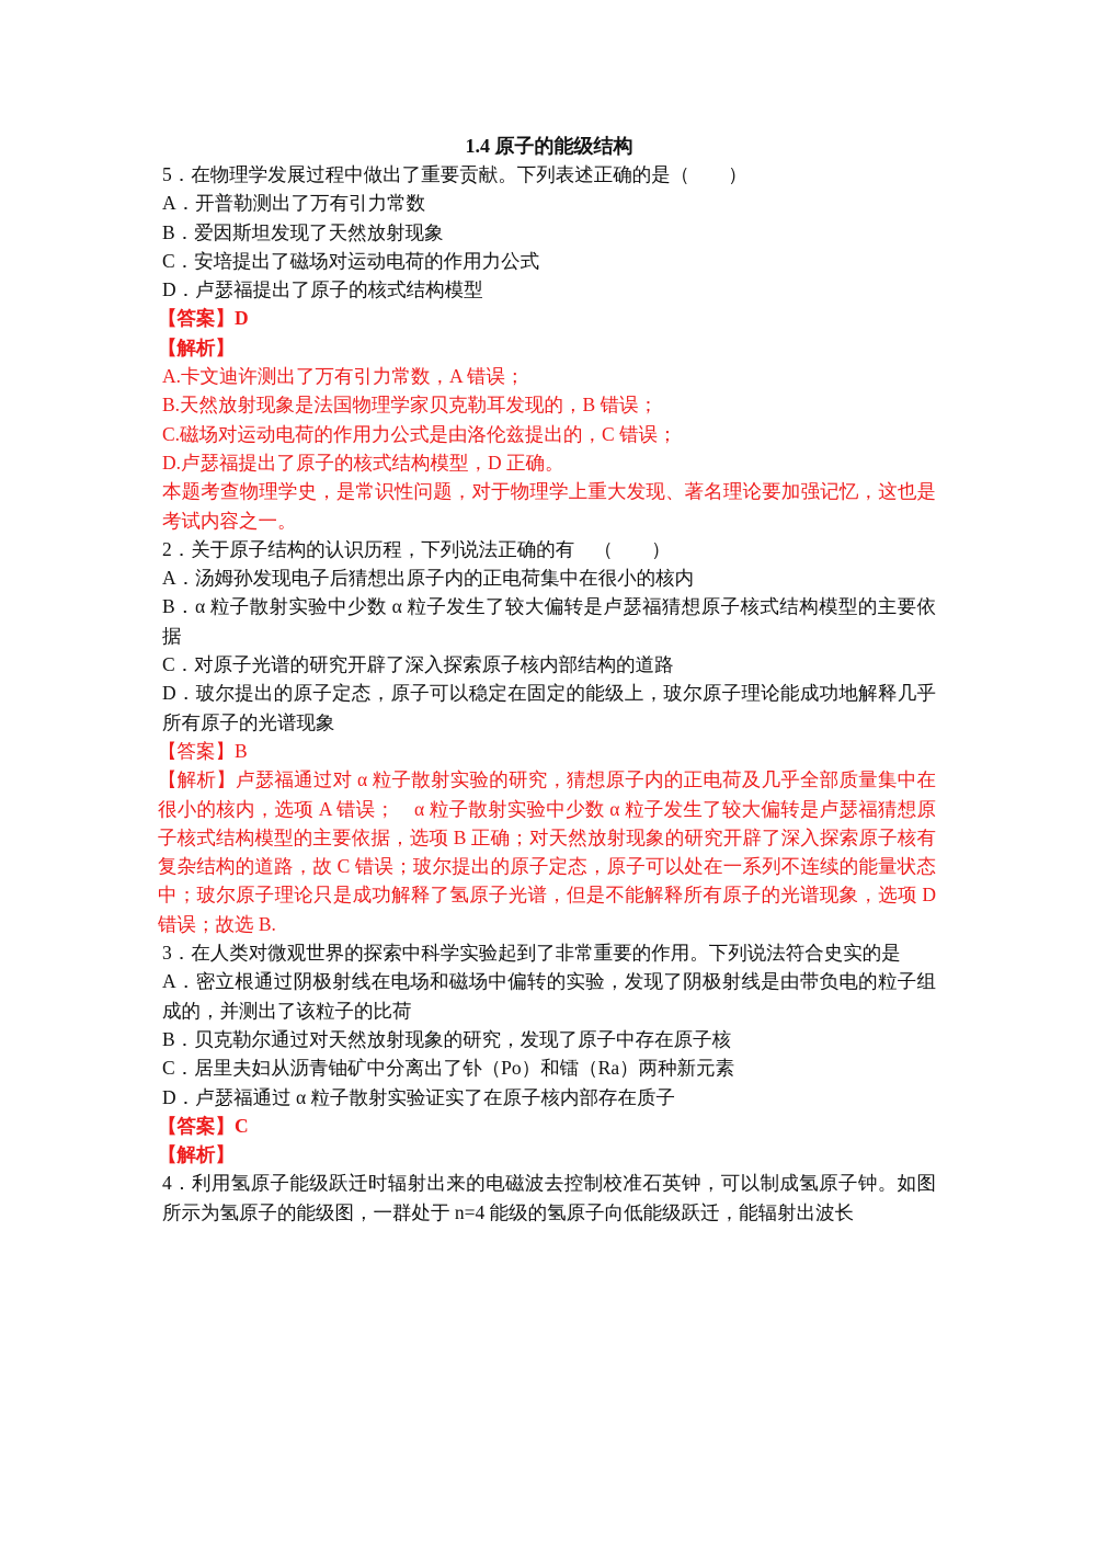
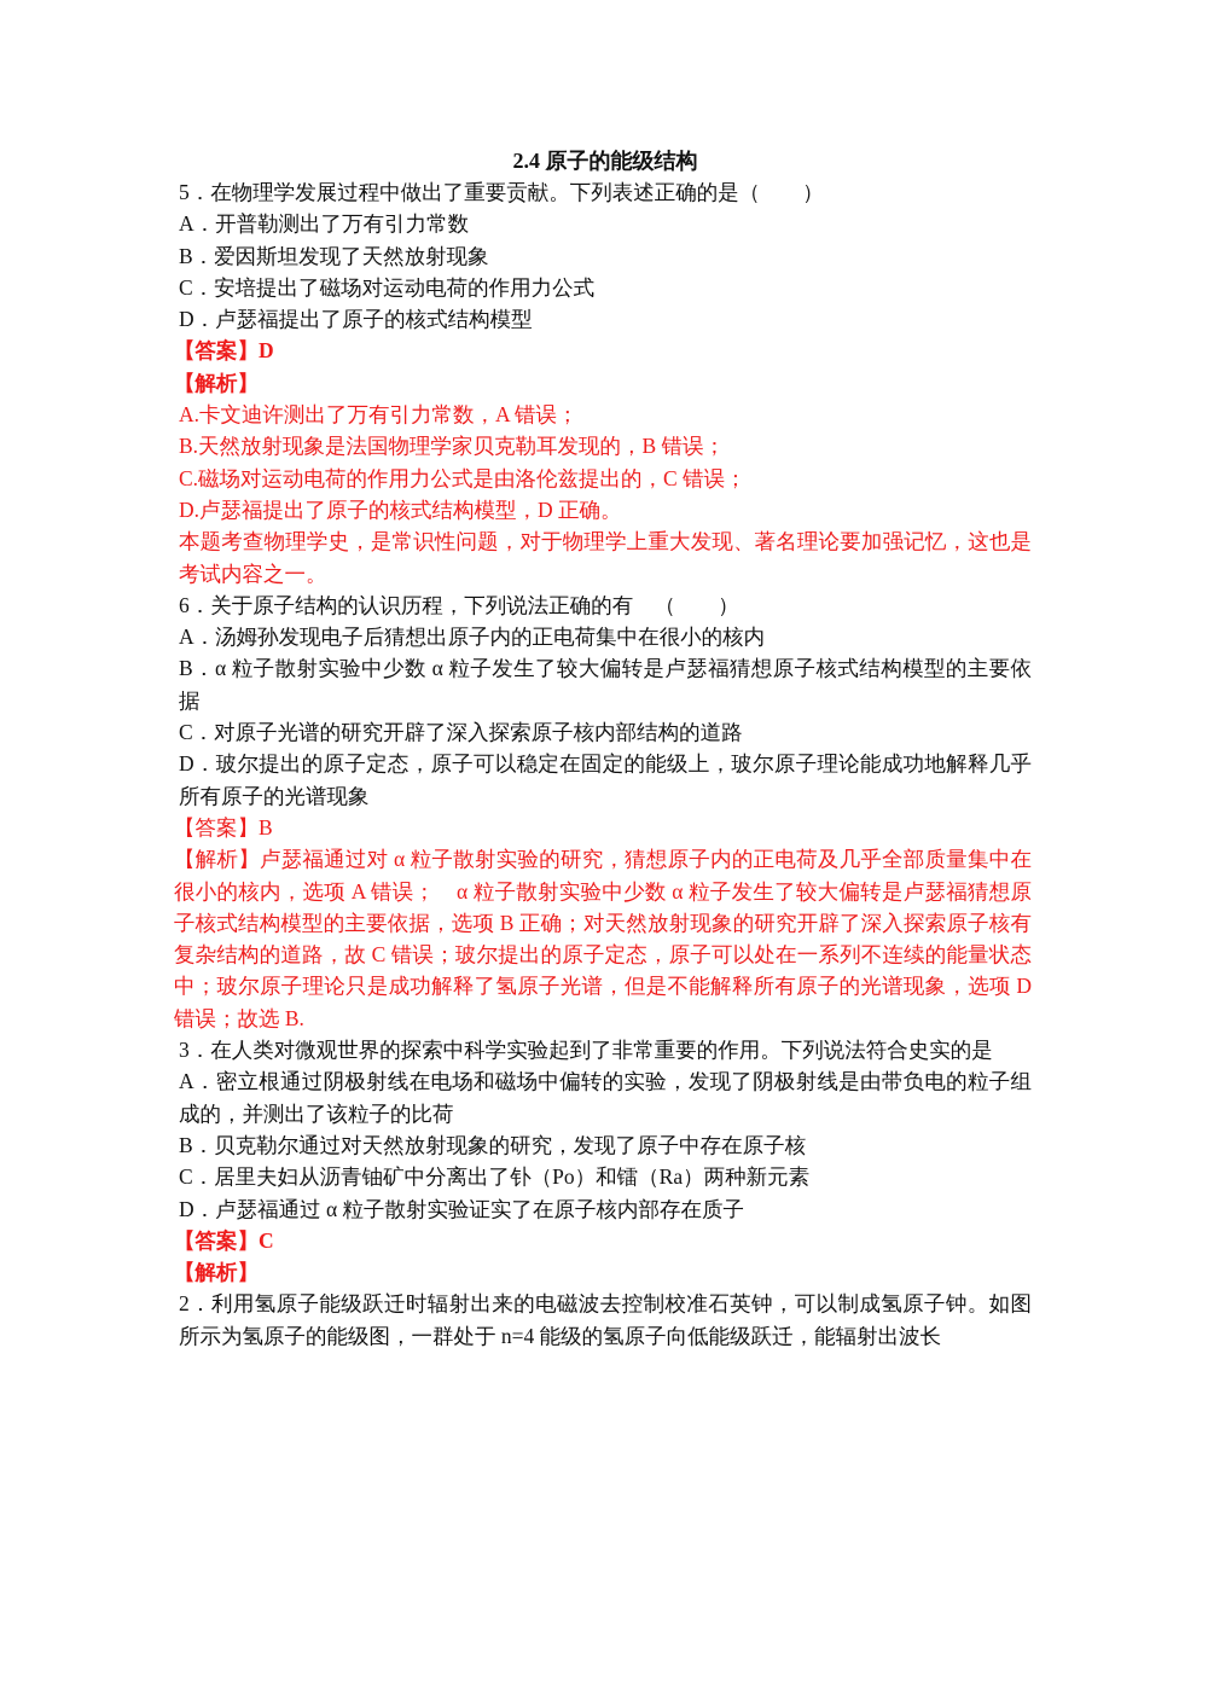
- 1.4 原子的能级结构
+ 2.4 原子的能级结构
  5．在物理学发展过程中做出了重要贡献。下列表述正确的是（ ）
  A．开普勒测出了万有引力常数
  B．爱因斯坦发现了天然放射现象
  C．安培提出了磁场对运动电荷的作用力公式
  D．卢瑟福提出了原子的核式结构模型
  【答案】D
  【解析】
  A.卡文迪许测出了万有引力常数，A 错误；
  B.天然放射现象是法国物理学家贝克勒耳发现的，B 错误；
  C.磁场对运动电荷的作用力公式是由洛伦兹提出的，C 错误；
  D.卢瑟福提出了原子的核式结构模型，D 正确。
  本题考查物理学史，是常识性问题，对于物理学上重大发现、著名理论要加强记忆，这也是考试内容之一。
- 2．关于原子结构的认识历程，下列说法正确的有 （ ）
+ 6．关于原子结构的认识历程，下列说法正确的有 （ ）
  A．汤姆孙发现电子后猜想出原子内的正电荷集中在很小的核内
  B．α 粒子散射实验中少数 α 粒子发生了较大偏转是卢瑟福猜想原子核式结构模型的主要依据
  C．对原子光谱的研究开辟了深入探索原子核内部结构的道路
  D．玻尔提出的原子定态，原子可以稳定在固定的能级上，玻尔原子理论能成功地解释几乎所有原子的光谱现象
  【答案】B
  【解析】卢瑟福通过对 α 粒子散射实验的研究，猜想原子内的正电荷及几乎全部质量集中在很小的核内，选项 A 错误； α 粒子散射实验中少数 α 粒子发生了较大偏转是卢瑟福猜想原子核式结构模型的主要依据，选项 B 正确；对天然放射现象的研究开辟了深入探索原子核有复杂结构的道路，故 C 错误；玻尔提出的原子定态，原子可以处在一系列不连续的能量状态中；玻尔原子理论只是成功解释了氢原子光谱，但是不能解释所有原子的光谱现象，选项 D 错误；故选 B.
  3．在人类对微观世界的探索中科学实验起到了非常重要的作用。下列说法符合史实的是
  A．密立根通过阴极射线在电场和磁场中偏转的实验，发现了阴极射线是由带负电的粒子组成的，并测出了该粒子的比荷
  B．贝克勒尔通过对天然放射现象的研究，发现了原子中存在原子核
  C．居里夫妇从沥青铀矿中分离出了钋（Po）和镭（Ra）两种新元素
  D．卢瑟福通过 α 粒子散射实验证实了在原子核内部存在质子
  【答案】C
  【解析】
- 4．利用氢原子能级跃迁时辐射出来的电磁波去控制校准石英钟，可以制成氢原子钟。如图所示为氢原子的能级图，一群处于 n=4 能级的氢原子向低能级跃迁，能辐射出波长
+ 2．利用氢原子能级跃迁时辐射出来的电磁波去控制校准石英钟，可以制成氢原子钟。如图所示为氢原子的能级图，一群处于 n=4 能级的氢原子向低能级跃迁，能辐射出波长
